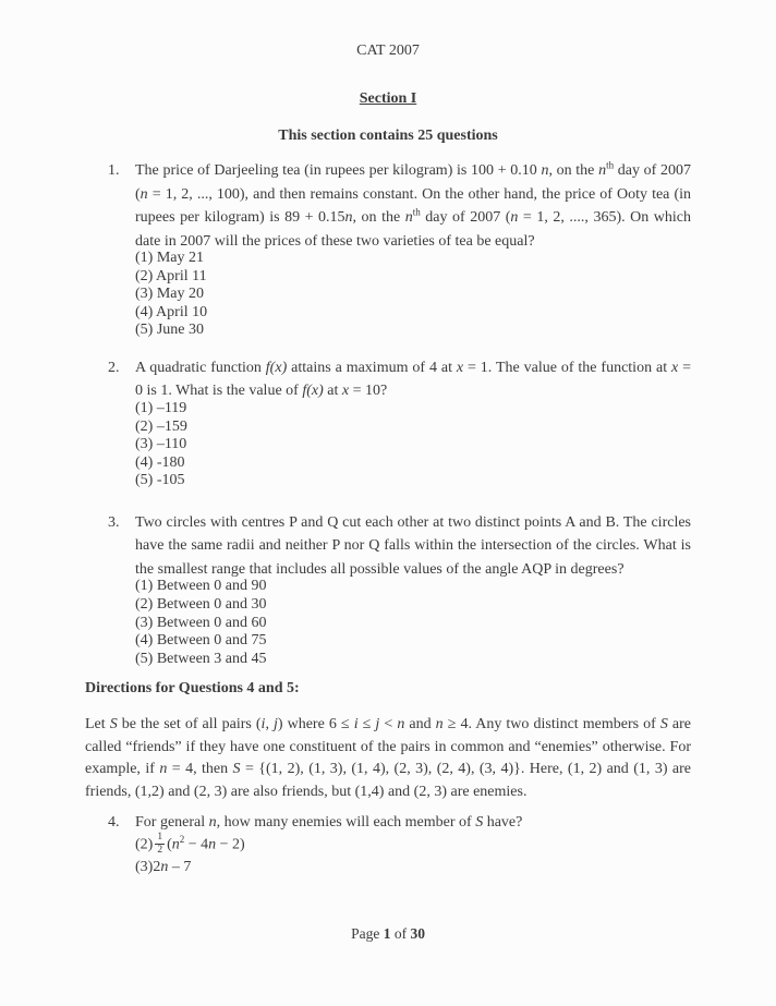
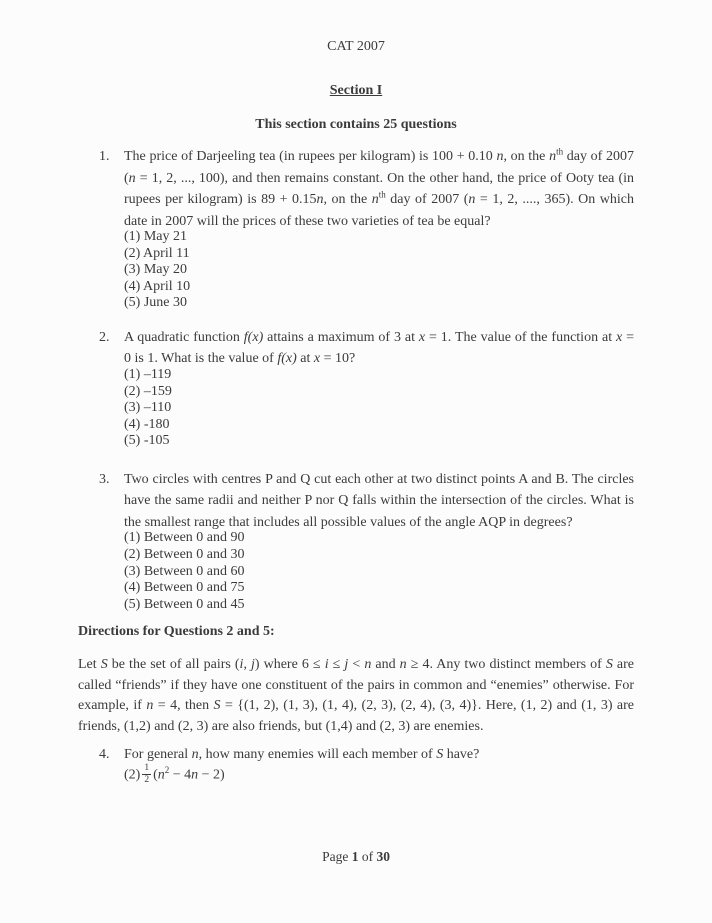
  CAT 2007
  Section I
  This section contains 25 questions
  1.
  The price of Darjeeling tea (in rupees per kilogram) is 100 + 0.10 n, on the nth day of 2007 (n = 1, 2, ..., 100), and then remains constant. On the other hand, the price of Ooty tea (in rupees per kilogram) is 89 + 0.15n, on the nth day of 2007 (n = 1, 2, ...., 365). On which date in 2007 will the prices of these two varieties of tea be equal?
  (1) May 21
  (2) April 11
  (3) May 20
  (4) April 10
  (5) June 30
  2.
- A quadratic function f(x) attains a maximum of 4 at x = 1. The value of the function at x = 0 is 1. What is the value of f(x) at x = 10?
+ A quadratic function f(x) attains a maximum of 3 at x = 1. The value of the function at x = 0 is 1. What is the value of f(x) at x = 10?
  (1) –119
  (2) –159
  (3) –110
  (4) -180
  (5) -105
  3.
  Two circles with centres P and Q cut each other at two distinct points A and B. The circles have the same radii and neither P nor Q falls within the intersection of the circles. What is the smallest range that includes all possible values of the angle AQP in degrees?
  (1) Between 0 and 90
  (2) Between 0 and 30
  (3) Between 0 and 60
  (4) Between 0 and 75
- (5) Between 3 and 45
+ (5) Between 0 and 45
- Directions for Questions 4 and 5:
+ Directions for Questions 2 and 5:
  Let S be the set of all pairs (i, j) where 6 ≤ i ≤ j < n and n ≥ 4. Any two distinct members of S are called “friends” if they have one constituent of the pairs in common and “enemies” otherwise. For example, if n = 4, then S = {(1, 2), (1, 3), (1, 4), (2, 3), (2, 4), (3, 4)}. Here, (1, 2) and (1, 3) are friends, (1,2) and (2, 3) are also friends, but (1,4) and (2, 3) are enemies.
  4.
  For general n, how many enemies will each member of S have?
  (2)
  1
  2
  (n2 − 4n − 2)
- (3)2n – 7
  Page 1 of 30
